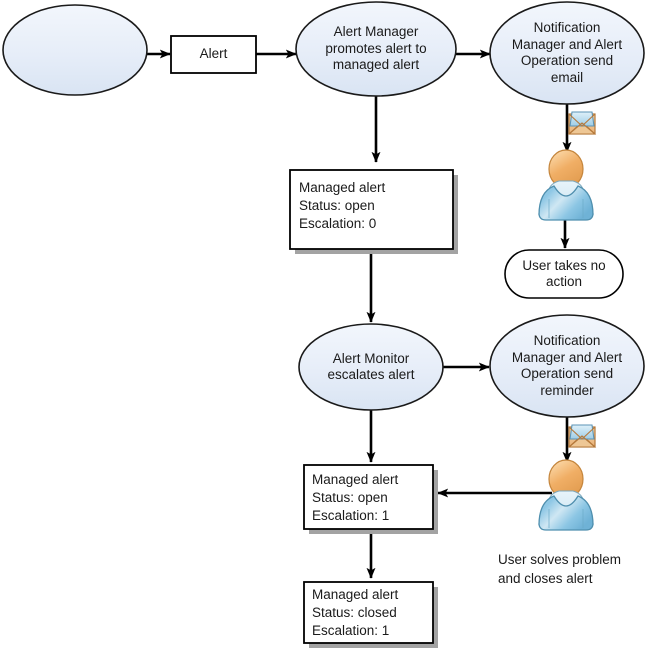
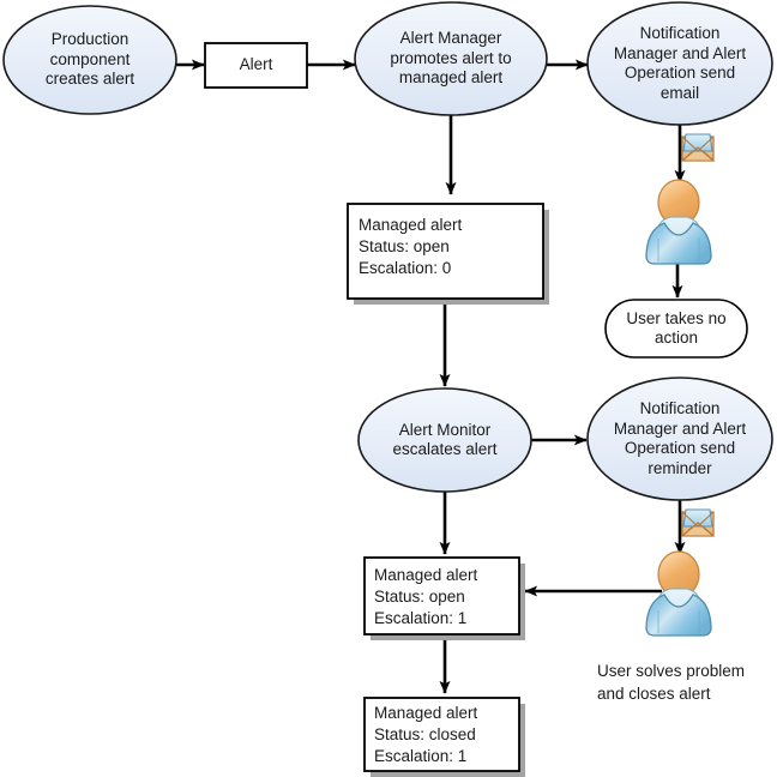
+ Production
+ component
+ creates alert
  Alert
  Alert Manager
  promotes alert to
  managed alert
  Notification
  Manager and Alert
  Operation send
  email
  Managed alert
  Status: open
  Escalation: 0
  User takes no
  action
  Alert Monitor
  escalates alert
  Notification
  Manager and Alert
  Operation send
  reminder
  Managed alert
  Status: open
  Escalation: 1
  Managed alert
  Status: closed
  Escalation: 1
  User solves problem
  and closes alert
